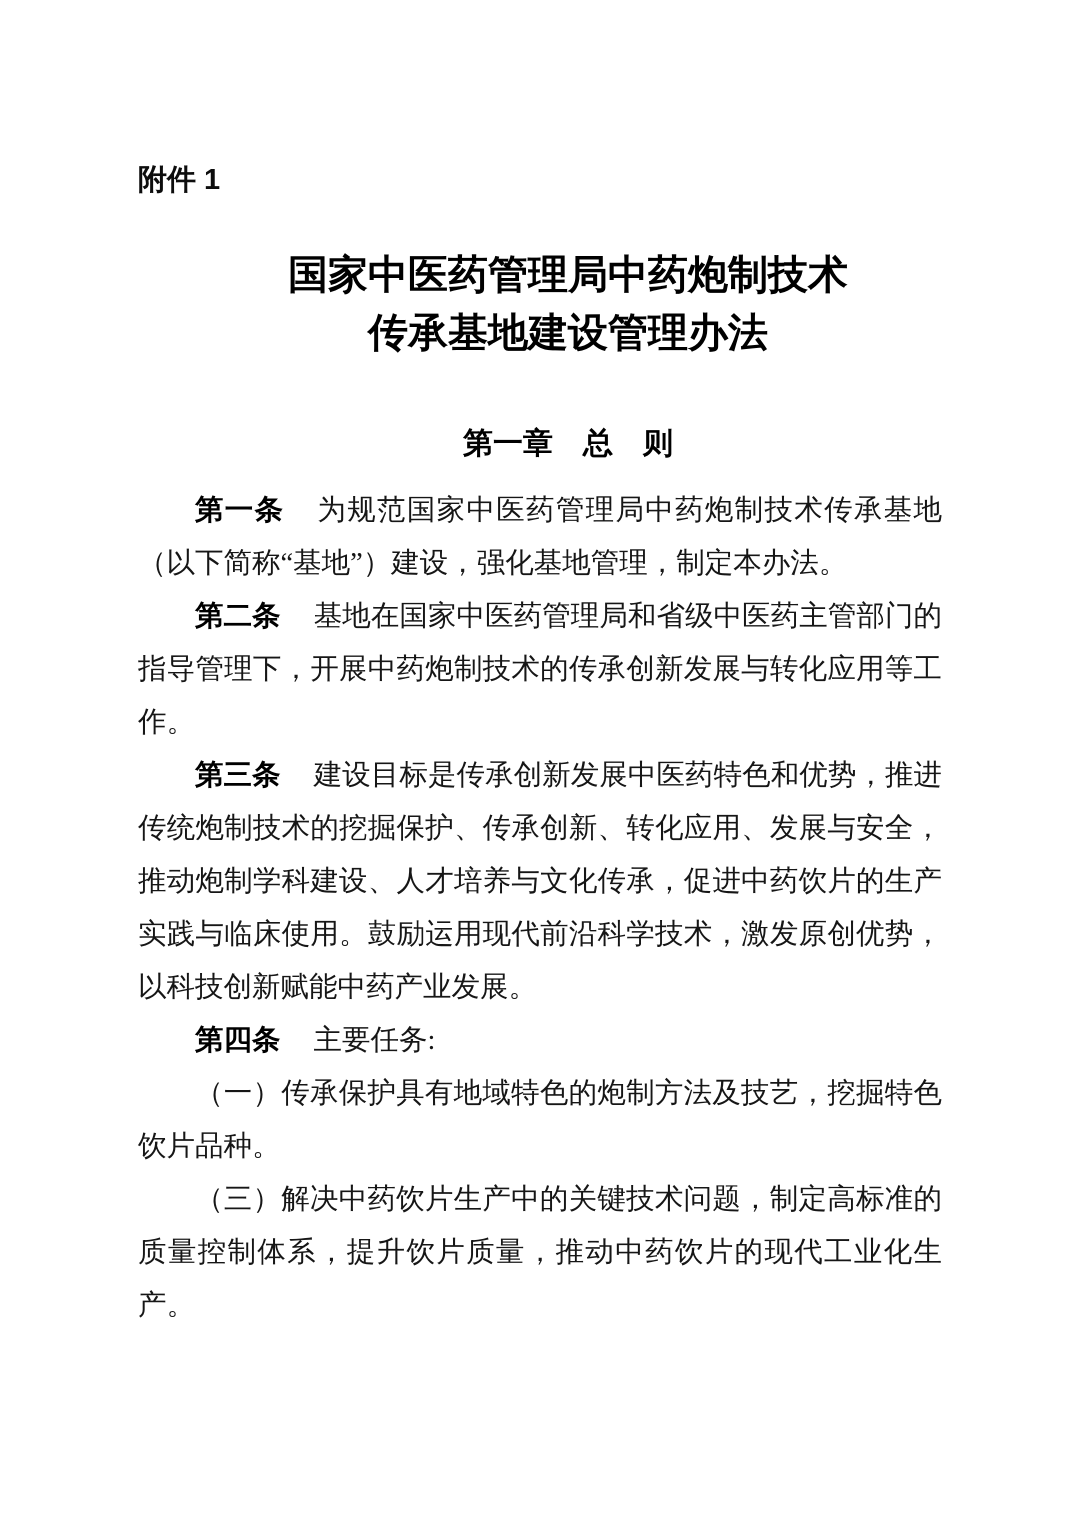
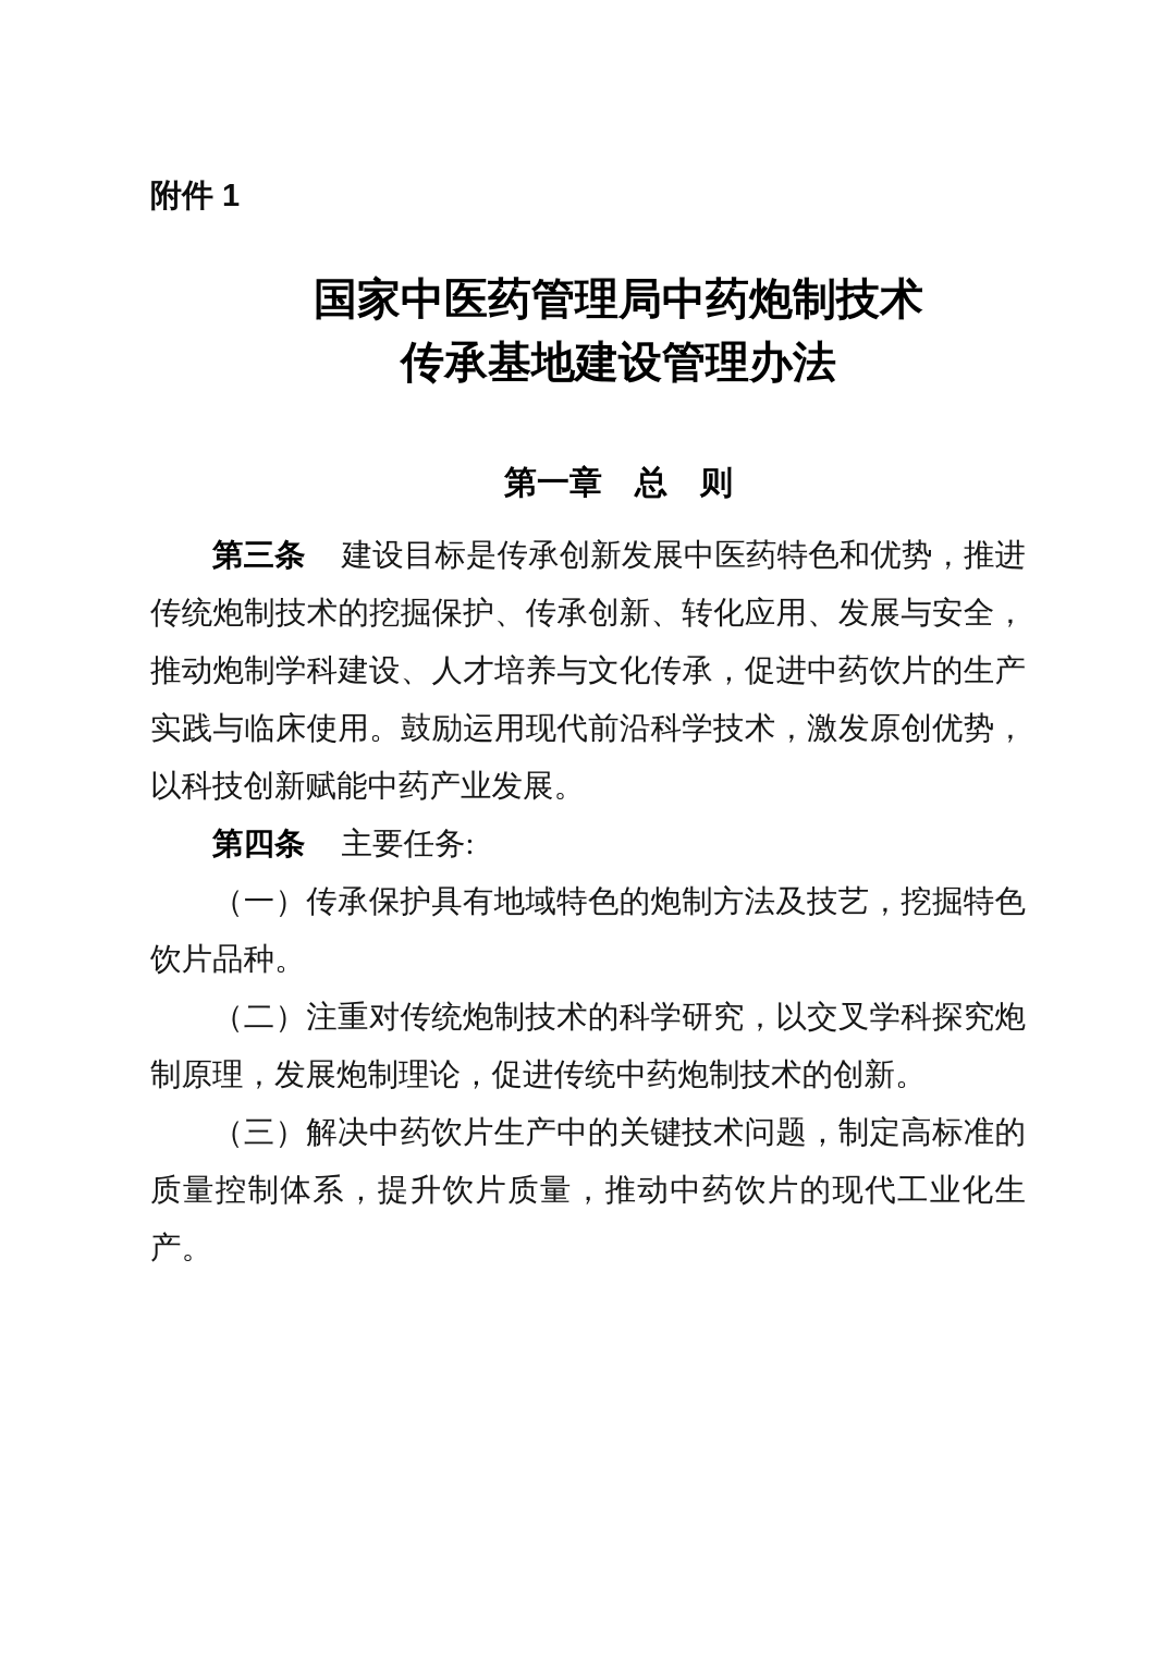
  附件 1
  国家中医药管理局中药炮制技术
  传承基地建设管理办法
  第一章 总 则
- 第一条 为规范国家中医药管理局中药炮制技术传承基地（以下简称“基地”）建设，强化基地管理，制定本办法。
- 第二条 基地在国家中医药管理局和省级中医药主管部门的指导管理下，开展中药炮制技术的传承创新发展与转化应用等工作。
  第三条 建设目标是传承创新发展中医药特色和优势，推进传统炮制技术的挖掘保护、传承创新、转化应用、发展与安全，推动炮制学科建设、人才培养与文化传承，促进中药饮片的生产实践与临床使用。鼓励运用现代前沿科学技术，激发原创优势，以科技创新赋能中药产业发展。
  第四条 主要任务:
  （一）传承保护具有地域特色的炮制方法及技艺，挖掘特色饮片品种。
+ （二）注重对传统炮制技术的科学研究，以交叉学科探究炮制原理，发展炮制理论，促进传统中药炮制技术的创新。
  （三）解决中药饮片生产中的关键技术问题，制定高标准的质量控制体系，提升饮片质量，推动中药饮片的现代工业化生产。
